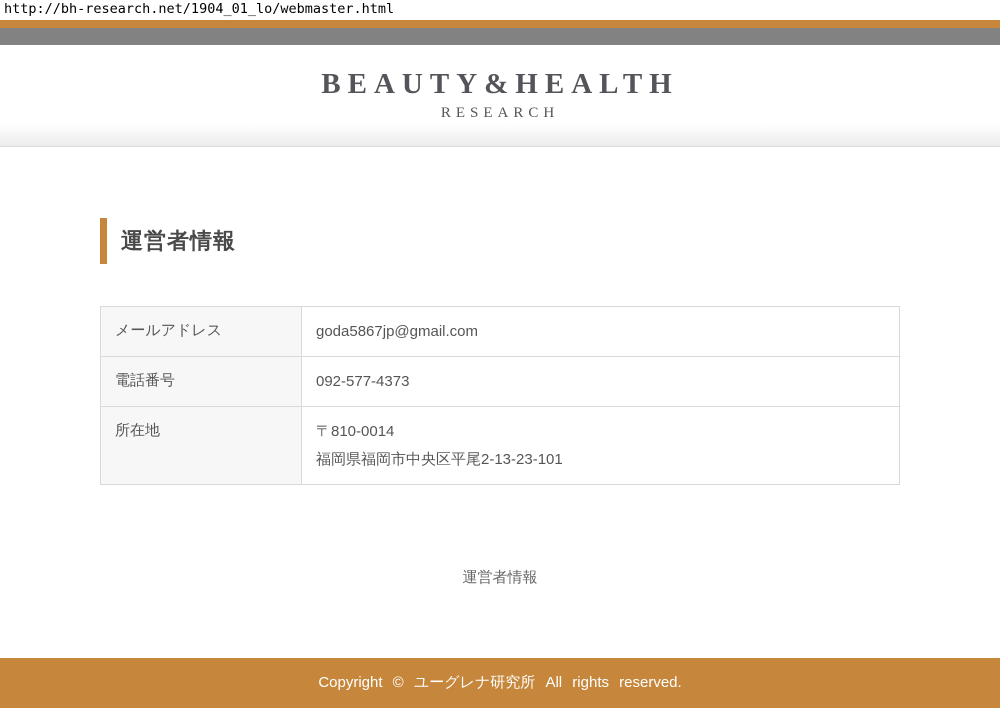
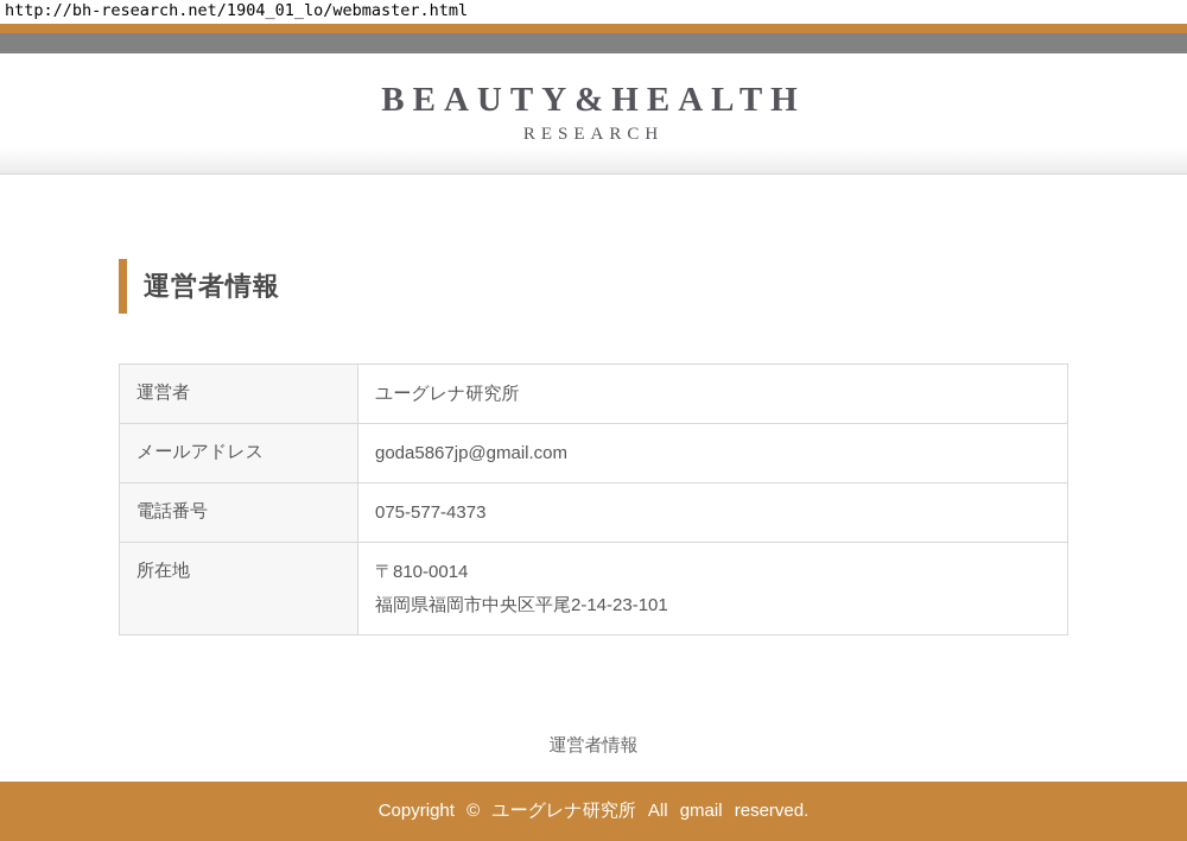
  http://bh-research.net/1904_01_lo/webmaster.html
  BEAUTY&HEALTH
  RESEARCH
  運営者情報
+ 運営者	ユーグレナ研究所
  メールアドレス	goda5867jp@gmail.com
- 電話番号	092-577-4373
+ 電話番号	075-577-4373
- 所在地	〒810-0014 福岡県福岡市中央区平尾2-13-23-101
+ 所在地	〒810-0014 福岡県福岡市中央区平尾2-14-23-101
  運営者情報
- Copyright © ユーグレナ研究所 All rights reserved.
+ Copyright © ユーグレナ研究所 All gmail reserved.
